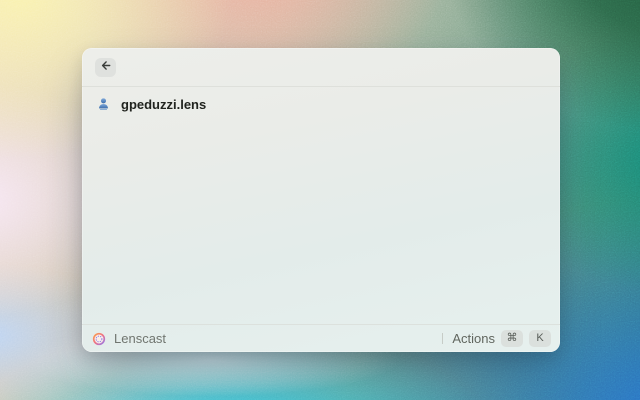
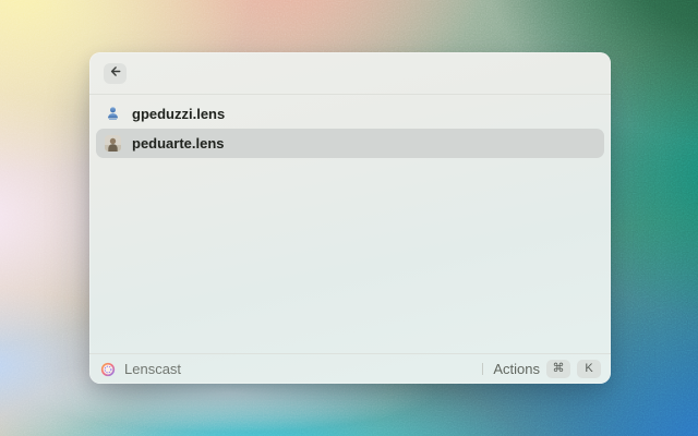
  gpeduzzi.lens
+ peduarte.lens
  Lenscast
  Actions
  ⌘
  K
